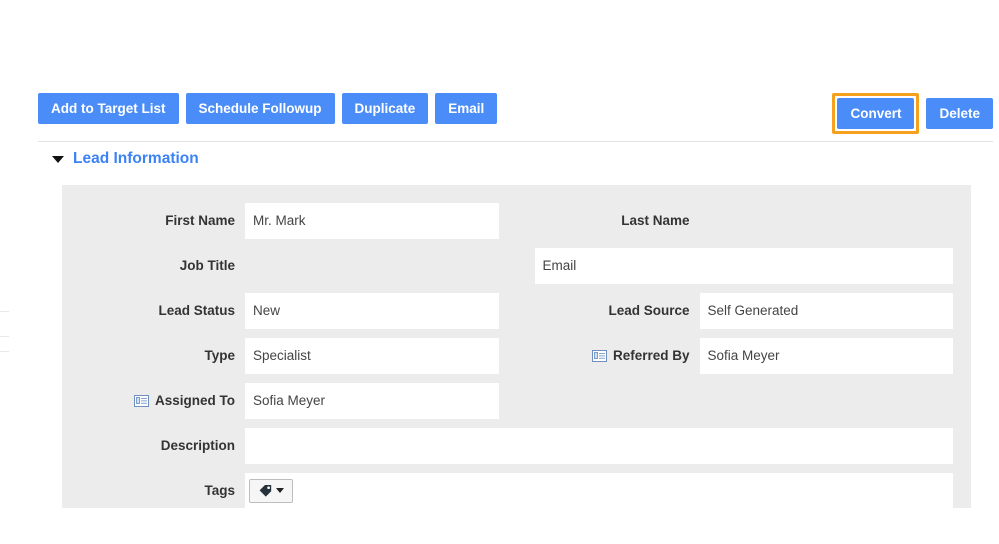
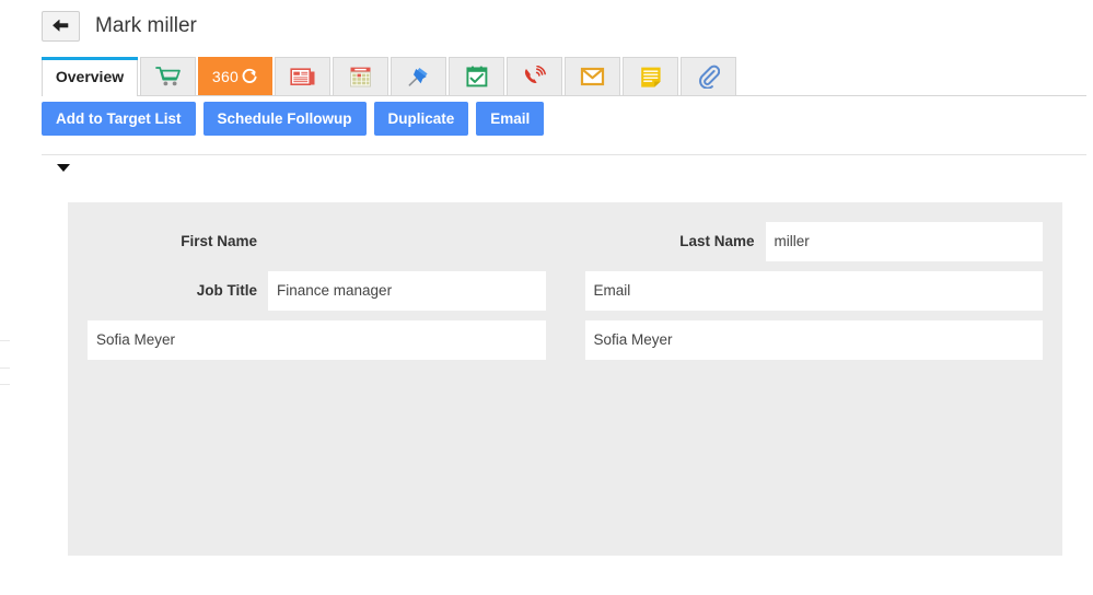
+ Mark miller
+ Overview
+ 360
  Add to Target List
  Schedule Followup
  Duplicate
  Email
- Convert
- Delete
- Lead Information
  First Name
- Mr. Mark
  Last Name
+ miller
  Job Title
+ Finance manager
  Email
- Lead Status
- New
- Lead Source
- Self Generated
- Type
- Specialist
- Referred By
  Sofia Meyer
- Assigned To
  Sofia Meyer
- Description
- Tags
